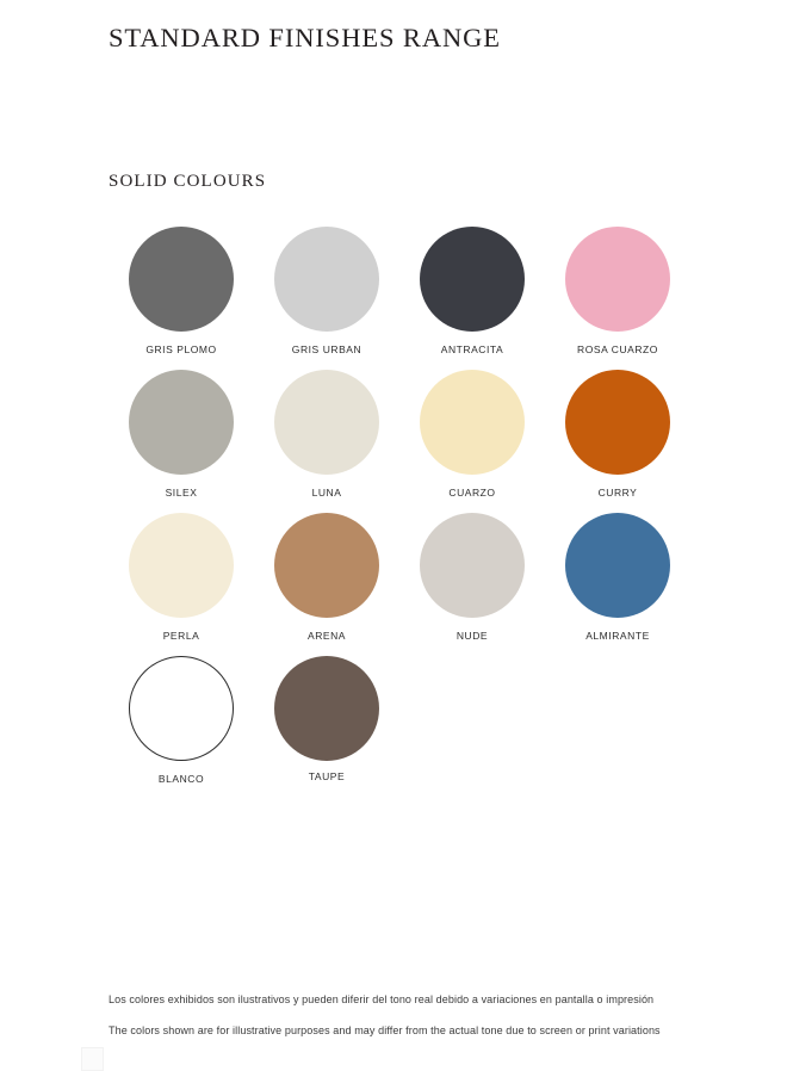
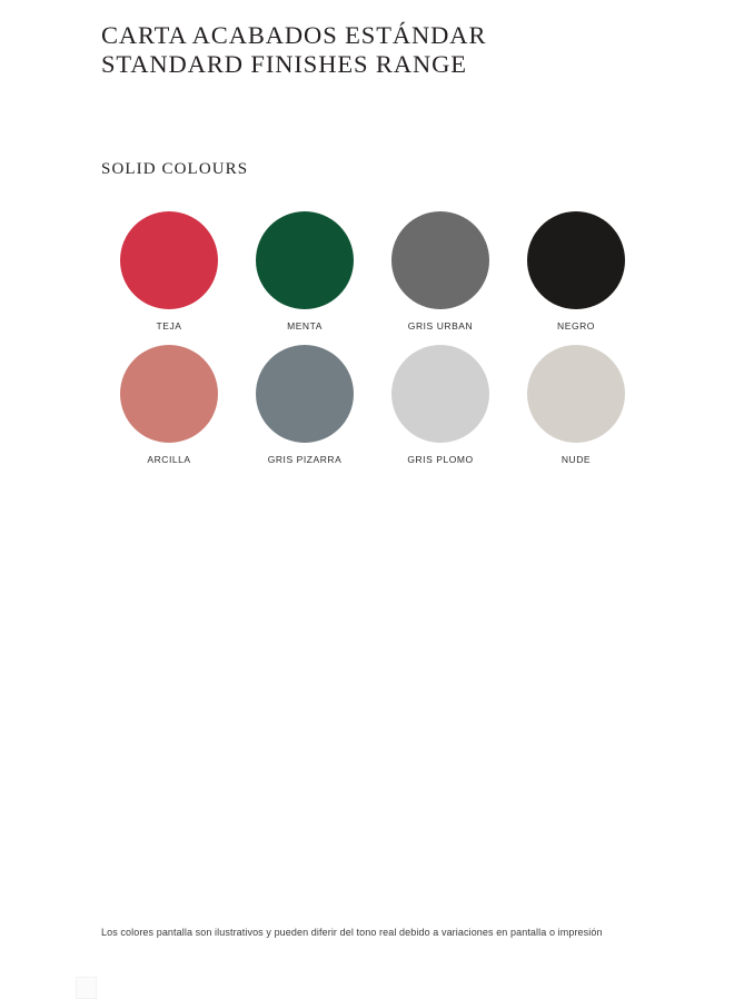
+ CARTA ACABADOS ESTÁNDAR
  STANDARD FINISHES RANGE
  SOLID COLOURS
+ TEJA
+ MENTA
- GRIS PLOMO
+ GRIS URBAN
+ NEGRO
+ ARCILLA
+ GRIS PIZARRA
- GRIS URBAN
+ GRIS PLOMO
- ANTRACITA
- ROSA CUARZO
- SILEX
- LUNA
- CUARZO
- CURRY
- PERLA
- ARENA
  NUDE
- ALMIRANTE
- BLANCO
- TAUPE
- Los colores exhibidos son ilustrativos y pueden diferir del tono real debido a variaciones en pantalla o impresión
+ Los colores pantalla son ilustrativos y pueden diferir del tono real debido a variaciones en pantalla o impresión
- The colors shown are for illustrative purposes and may differ from the actual tone due to screen or print variations
